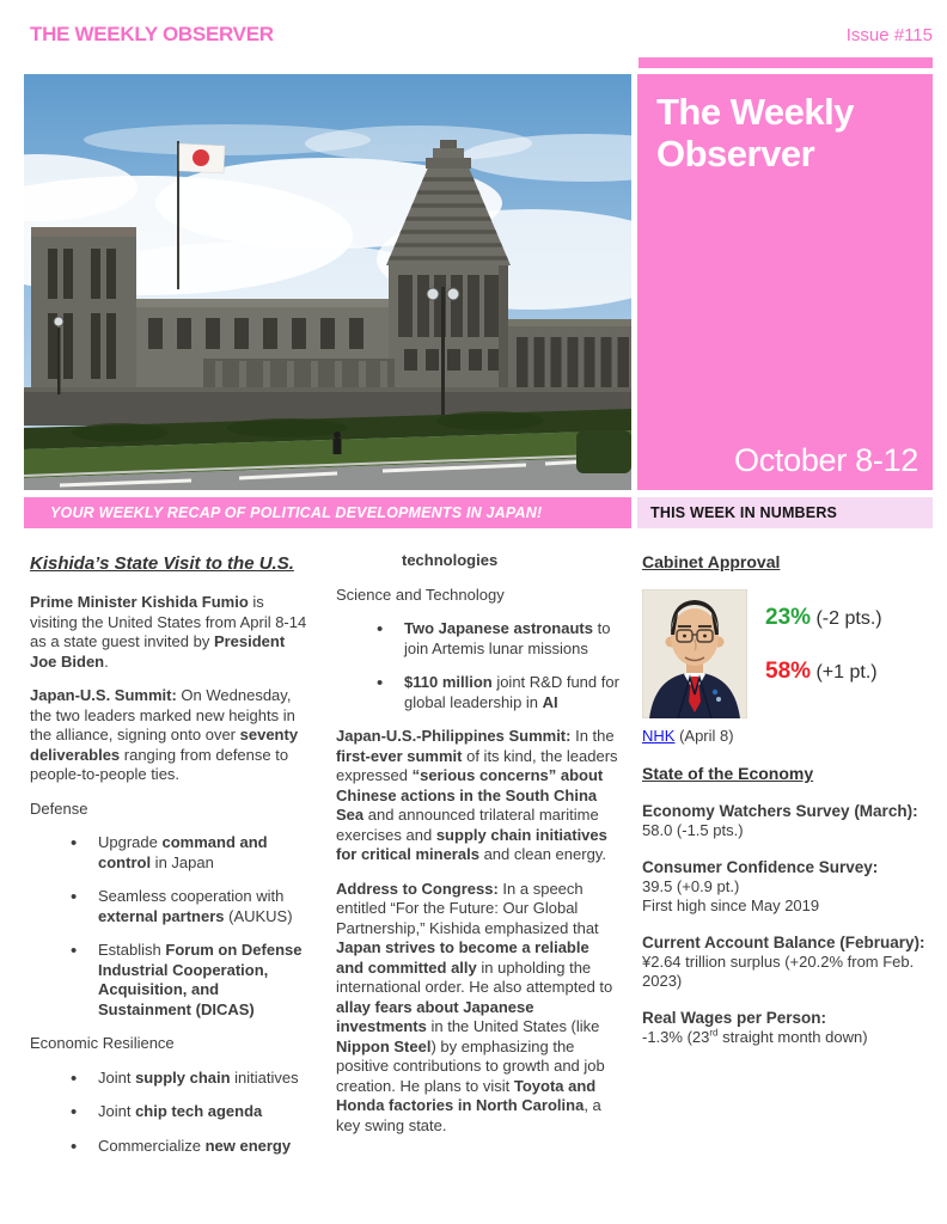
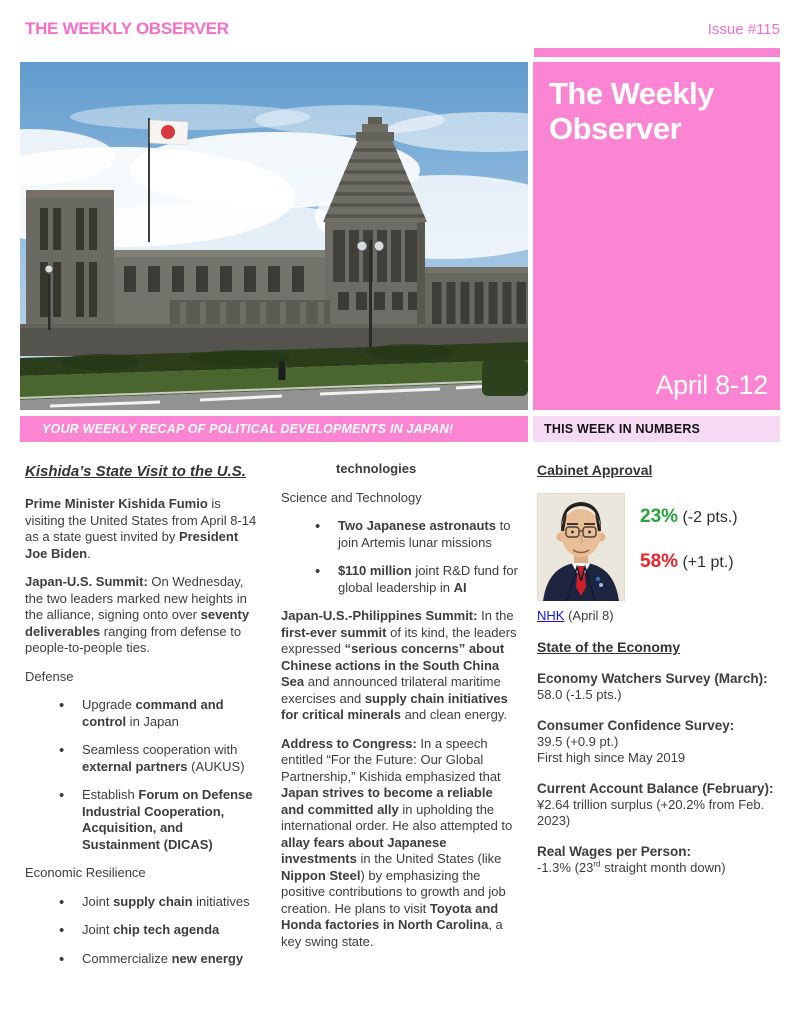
  THE WEEKLY OBSERVER
  Issue #115
  The Weekly Observer
- October 8-12
+ April 8-12
  YOUR WEEKLY RECAP OF POLITICAL DEVELOPMENTS IN JAPAN!
  THIS WEEK IN NUMBERS
  Kishida’s State Visit to the U.S.
  Prime Minister Kishida Fumio is visiting the United States from April 8-14 as a state guest invited by President Joe Biden.
  Japan-U.S. Summit: On Wednesday, the two leaders marked new heights in the alliance, signing onto over seventy deliverables ranging from defense to people-to-people ties.
  Defense
  Upgrade command and control in Japan
  Seamless cooperation with external partners (AUKUS)
  Establish Forum on Defense Industrial Cooperation, Acquisition, and Sustainment (DICAS)
  Economic Resilience
  Joint supply chain initiatives
  Joint chip tech agenda
  Commercialize new energy
  technologies
  Science and Technology
  Two Japanese astronauts to join Artemis lunar missions
  $110 million joint R&D fund for global leadership in AI
  Japan-U.S.-Philippines Summit: In the first-ever summit of its kind, the leaders expressed “serious concerns” about Chinese actions in the South China Sea and announced trilateral maritime exercises and supply chain initiatives for critical minerals and clean energy.
  Address to Congress: In a speech entitled “For the Future: Our Global Partnership,” Kishida emphasized that Japan strives to become a reliable and committed ally in upholding the international order. He also attempted to allay fears about Japanese investments in the United States (like Nippon Steel) by emphasizing the positive contributions to growth and job creation. He plans to visit Toyota and Honda factories in North Carolina, a key swing state.
  Cabinet Approval
  23% (-2 pts.)
  58% (+1 pt.)
  NHK (April 8)
  State of the Economy
  Economy Watchers Survey (March):
  58.0 (-1.5 pts.)
  Consumer Confidence Survey:
  39.5 (+0.9 pt.)
  First high since May 2019
  Current Account Balance (February):
  ¥2.64 trillion surplus (+20.2% from Feb. 2023)
  Real Wages per Person:
  -1.3% (23rd straight month down)
